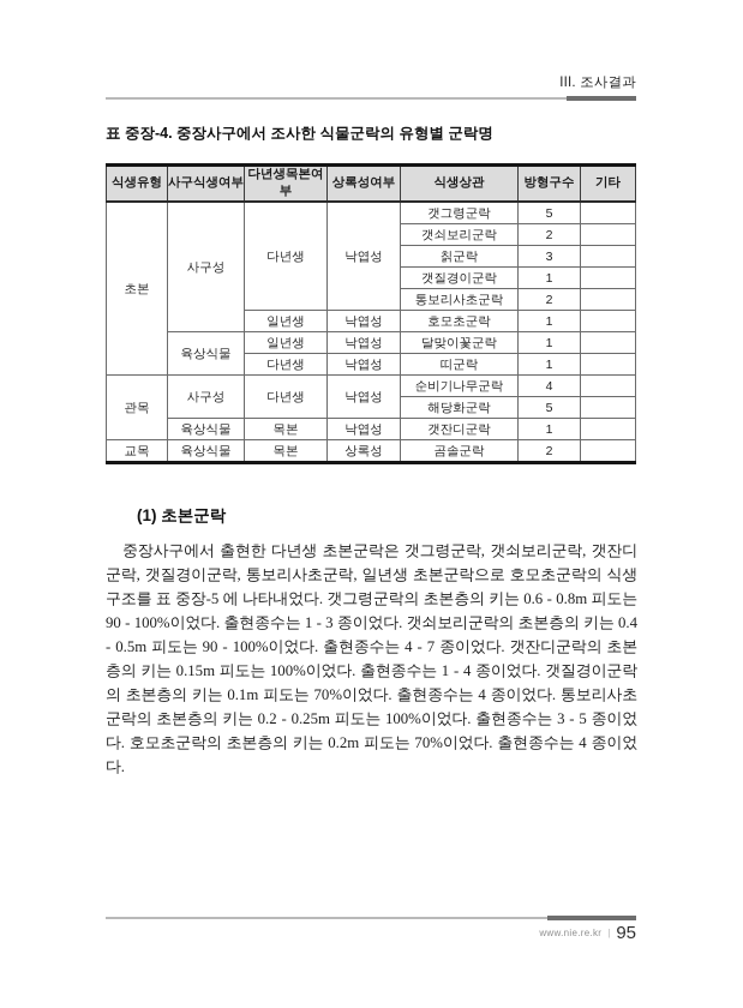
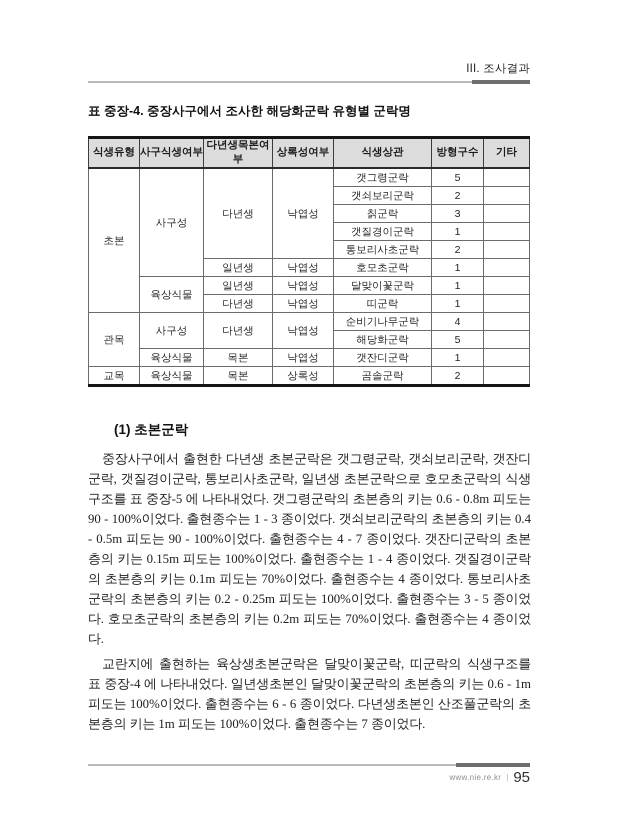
  III. 조사결과
- 표 중장-4. 중장사구에서 조사한 식물군락의 유형별 군락명
+ 표 중장-4. 중장사구에서 조사한 해당화군락 유형별 군락명
  식생유형	사구식생여부	다년생목본여부	상록성여부	식생상관	방형구수	기타
  초본	사구성	다년생	낙엽성	갯그령군락	5
  갯쇠보리군락	2
  칡군락	3
  갯질경이군락	1
  통보리사초군락	2
  일년생	낙엽성	호모초군락	1
  육상식물	일년생	낙엽성	달맞이꽃군락	1
  다년생	낙엽성	띠군락	1
  관목	사구성	다년생	낙엽성	순비기나무군락	4
  해당화군락	5
  육상식물	목본	낙엽성	갯잔디군락	1
  교목	육상식물	목본	상록성	곰솔군락	2
  (1) 초본군락
  중장사구에서 출현한 다년생 초본군락은 갯그령군락, 갯쇠보리군락, 갯잔디군락, 갯질경이군락, 통보리사초군락, 일년생 초본군락으로 호모초군락의 식생구조를 표 중장-5 에 나타내었다. 갯그령군락의 초본층의 키는 0.6 - 0.8m 피도는 90 - 100%이었다. 출현종수는 1 - 3 종이었다. 갯쇠보리군락의 초본층의 키는 0.4 - 0.5m 피도는 90 - 100%이었다. 출현종수는 4 - 7 종이었다. 갯잔디군락의 초본층의 키는 0.15m 피도는 100%이었다. 출현종수는 1 - 4 종이었다. 갯질경이군락의 초본층의 키는 0.1m 피도는 70%이었다. 출현종수는 4 종이었다. 통보리사초군락의 초본층의 키는 0.2 - 0.25m 피도는 100%이었다. 출현종수는 3 - 5 종이었다. 호모초군락의 초본층의 키는 0.2m 피도는 70%이었다. 출현종수는 4 종이었다.
+ 교란지에 출현하는 육상생초본군락은 달맞이꽃군락, 띠군락의 식생구조를 표 중장-4 에 나타내었다. 일년생초본인 달맞이꽃군락의 초본층의 키는 0.6 - 1m 피도는 100%이었다. 출현종수는 6 - 6 종이었다. 다년생초본인 산조풀군락의 초본층의 키는 1m 피도는 100%이었다. 출현종수는 7 종이었다.
  www.nie.re.kr | 95
